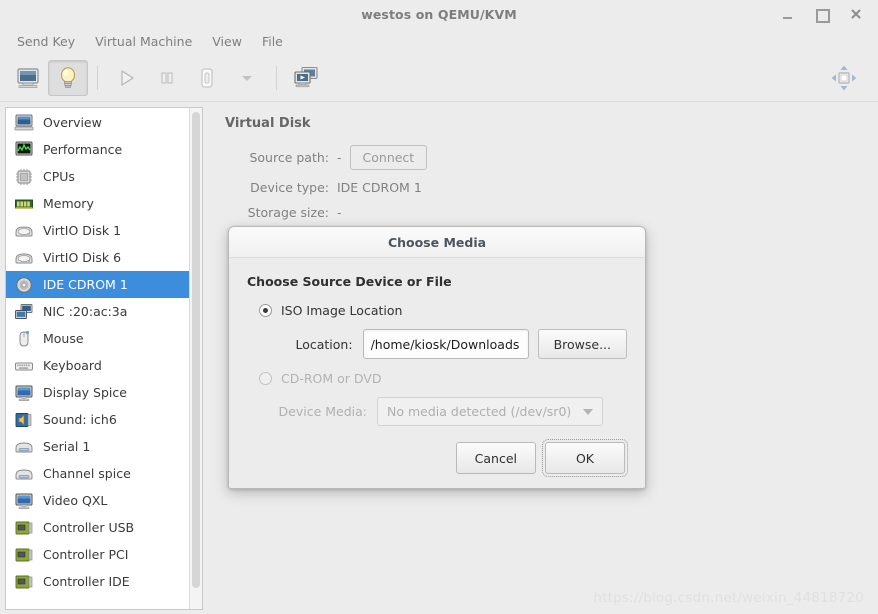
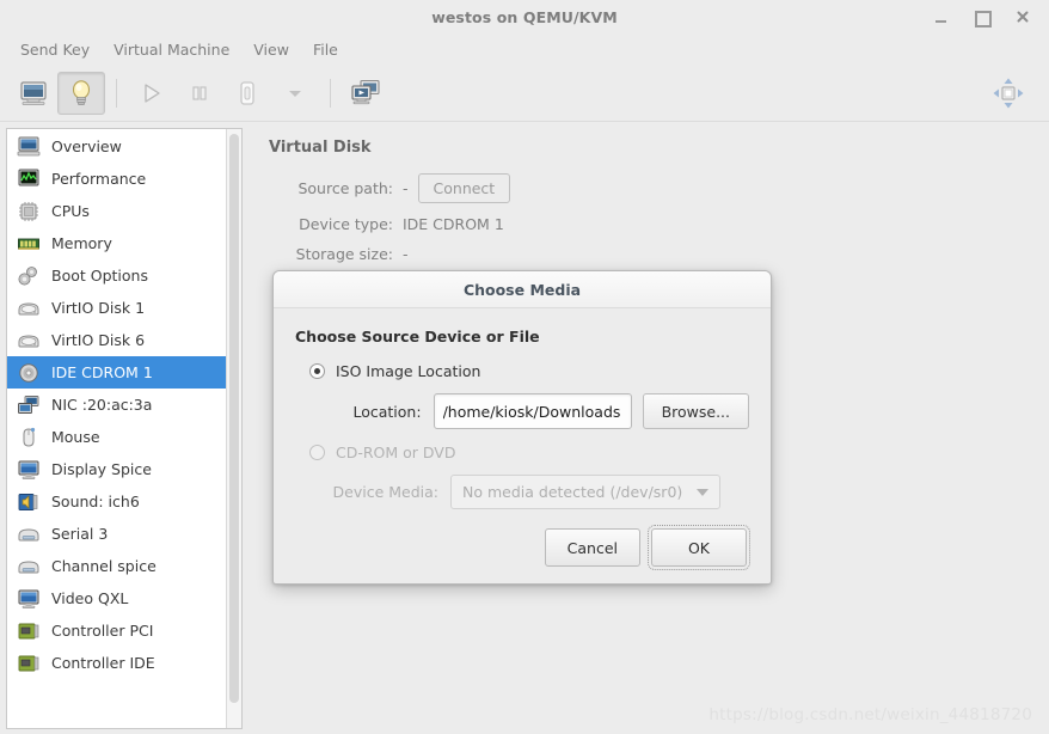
  westos on QEMU/KVM
  Send Key
  Virtual Machine
  View
  File
  Overview
  Performance
  CPUs
  Memory
+ Boot Options
  VirtIO Disk 1
  VirtIO Disk 6
  IDE CDROM 1
  NIC :20:ac:3a
  Mouse
- Keyboard
  Display Spice
  Sound: ich6
- Serial 1
+ Serial 3
  Channel spice
  Video QXL
- Controller USB
  Controller PCI
  Controller IDE
  Virtual Disk
  Source path:
  -
  Connect
  Device type:
  IDE CDROM 1
  Storage size:
  -
  Choose Media
  Choose Source Device or File
  ISO Image Location
  Location:
  /home/kiosk/Downloads
  Browse...
  CD-ROM or DVD
  Device Media:
  No media detected (/dev/sr0)
  Cancel
  OK
